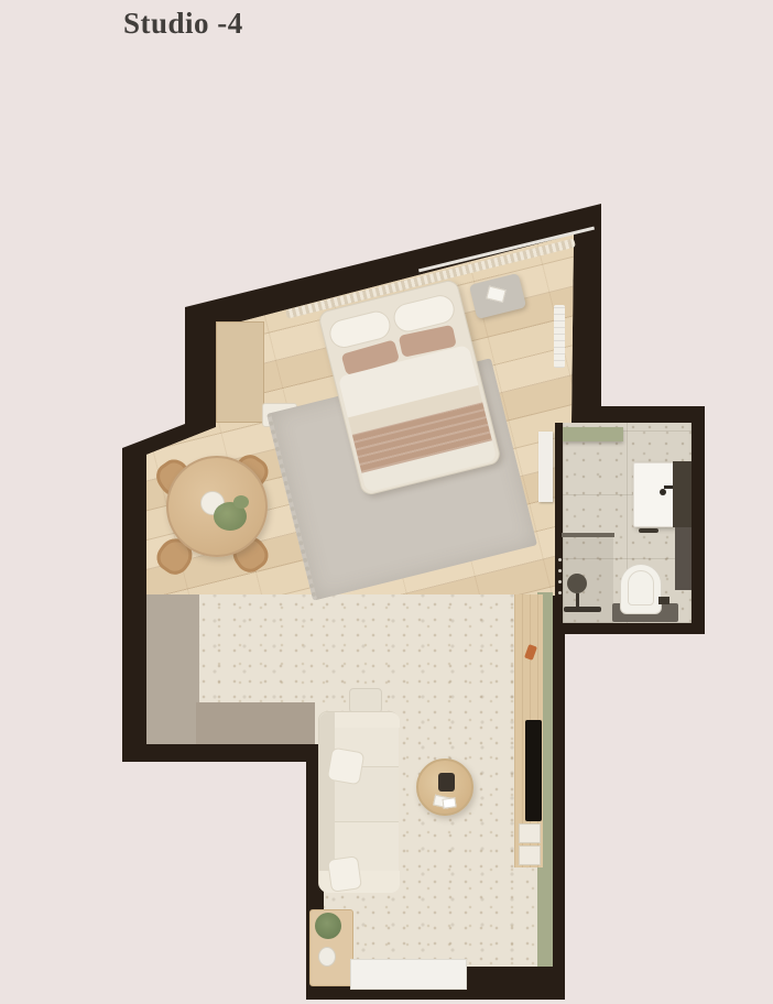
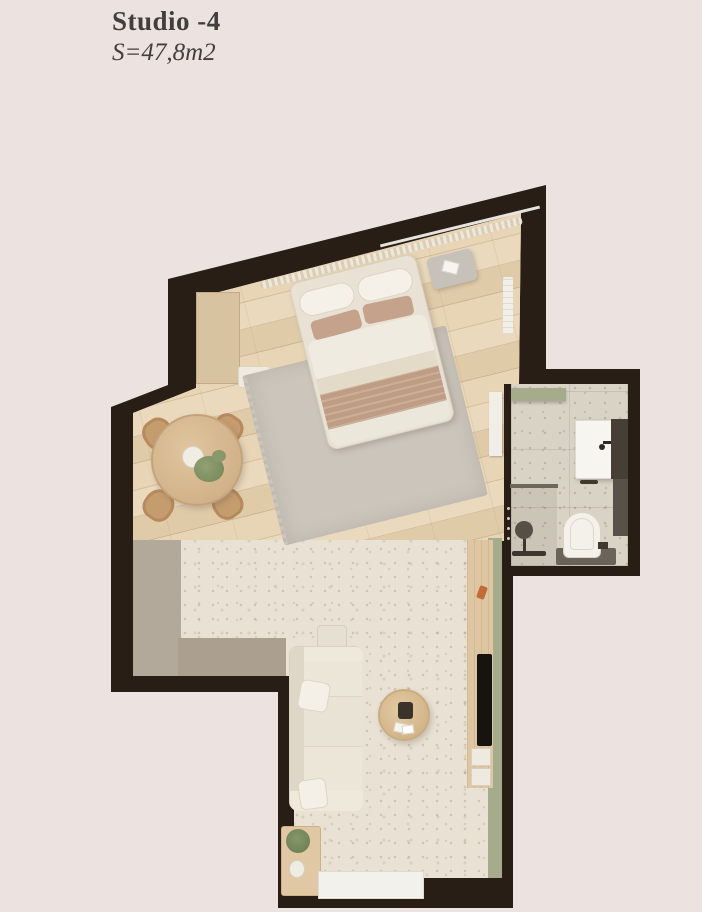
  Studio -4
+ S=47,8m2
